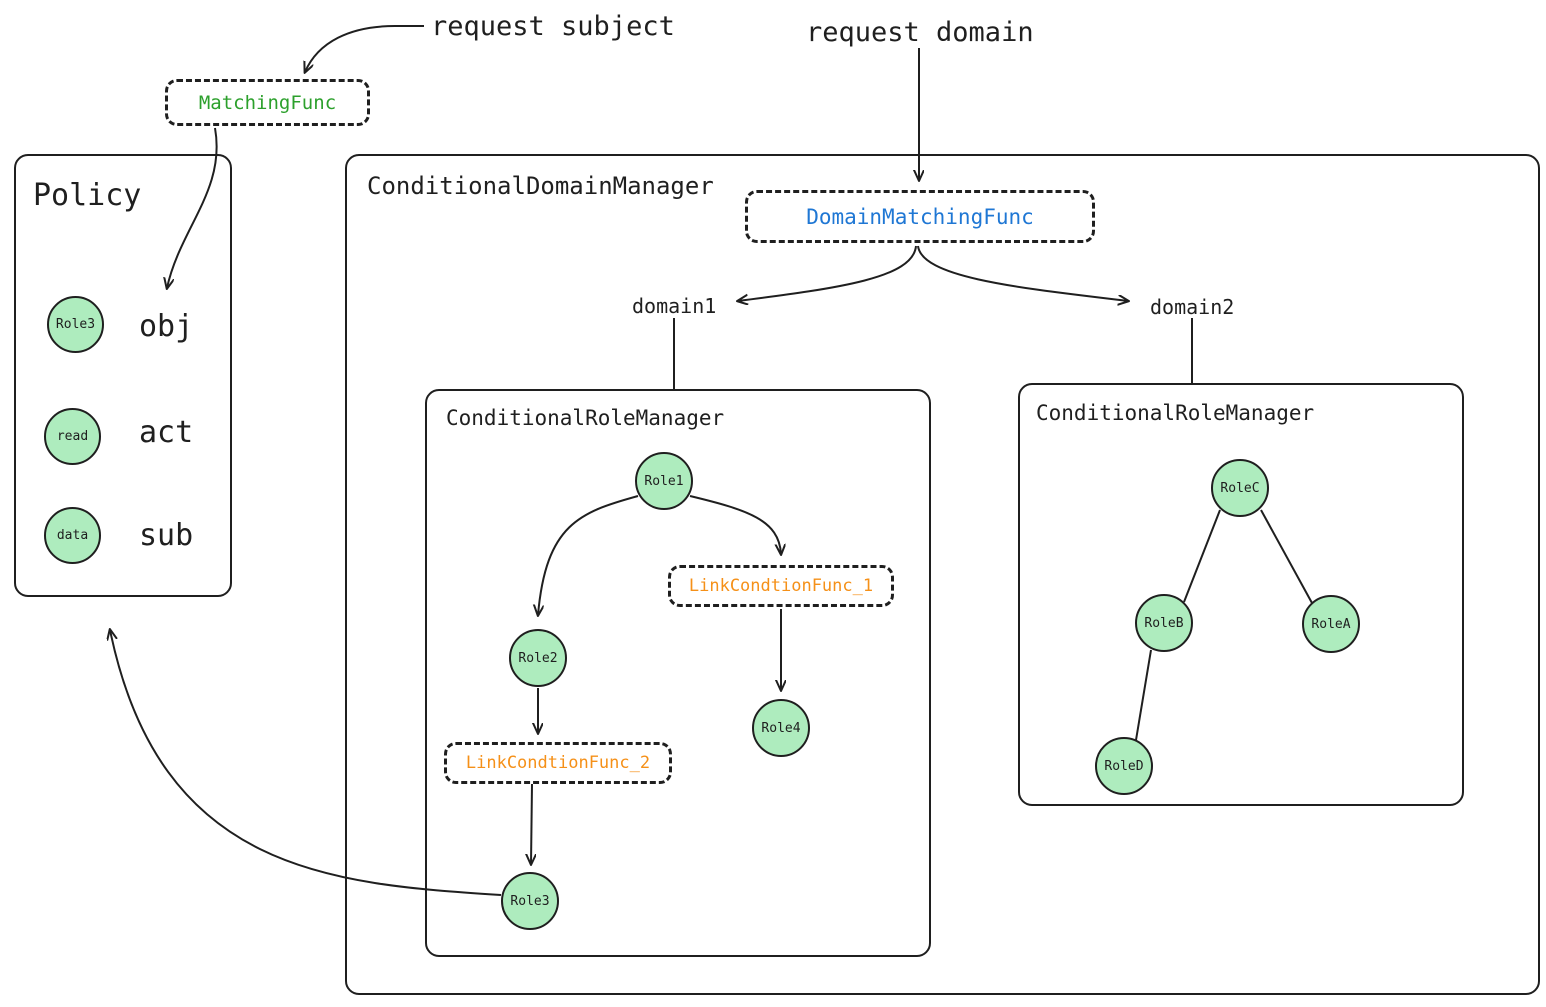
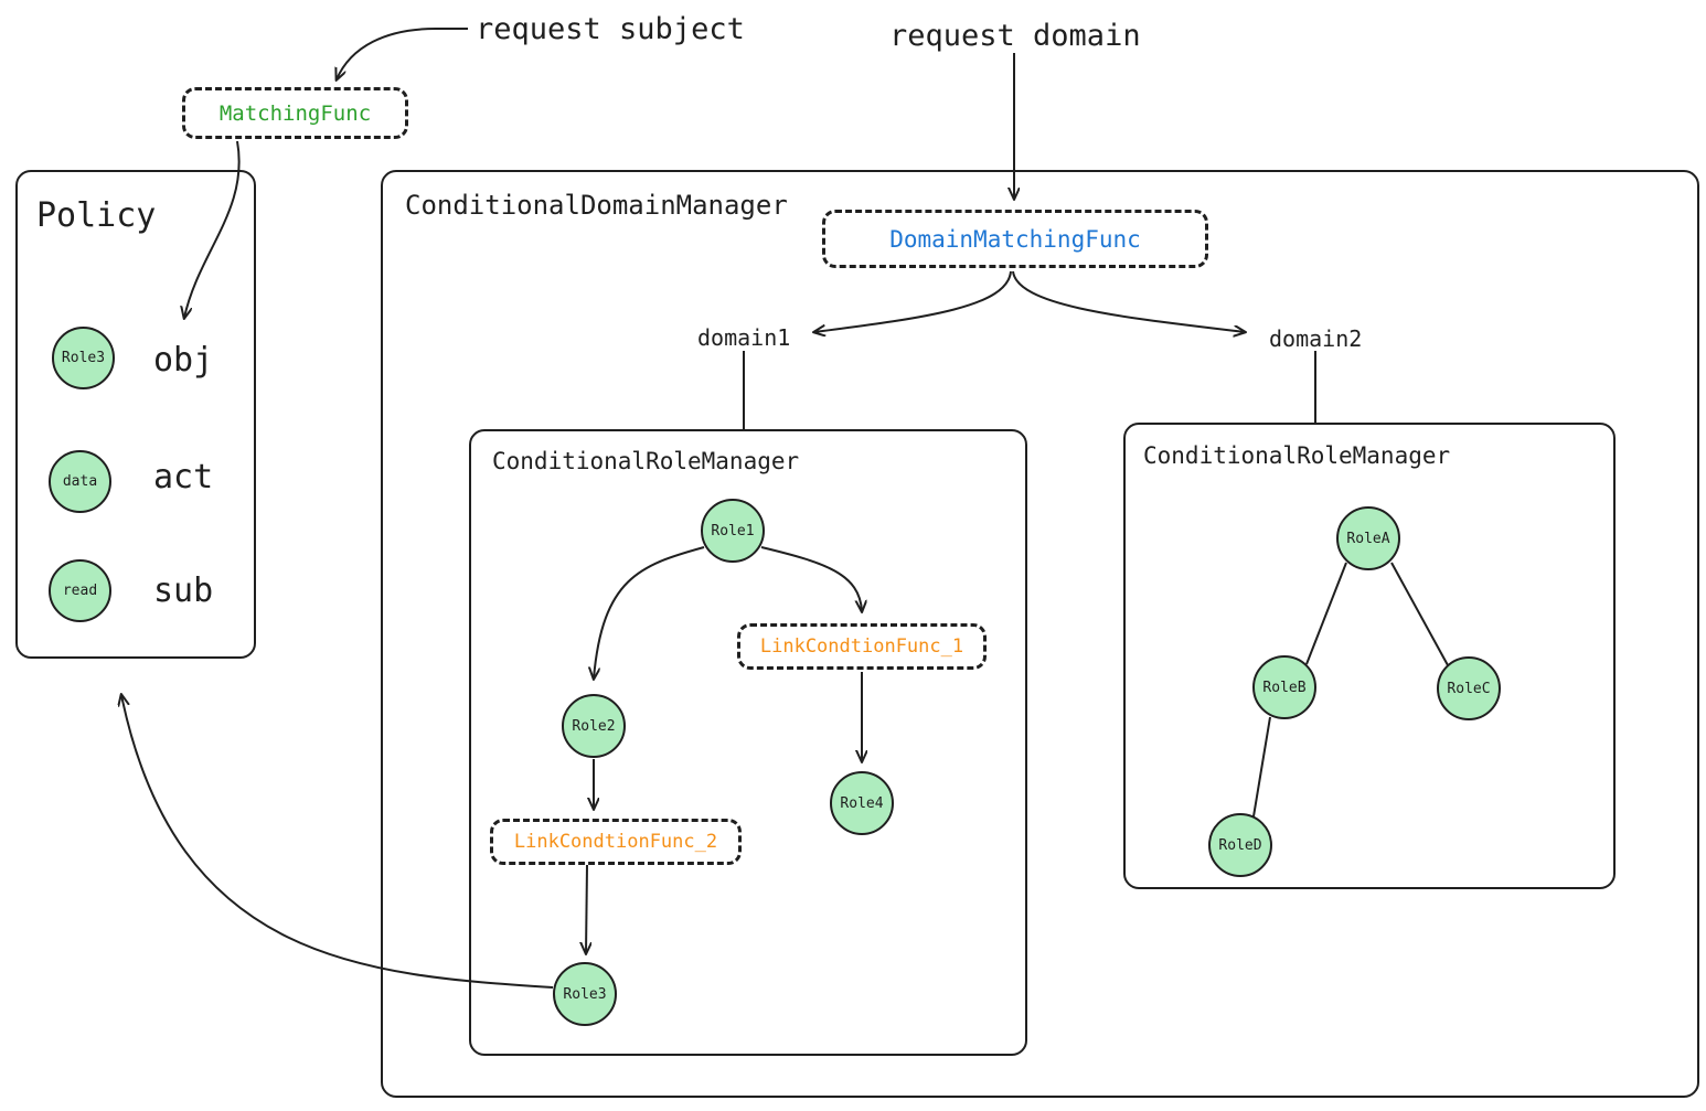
  request subject
  request domain
  domain1
  domain2
  MatchingFunc
  Policy
  Role3
  obj
- read
+ data
  act
- data
+ read
  sub
  ConditionalDomainManager
  DomainMatchingFunc
  ConditionalRoleManager
  Role1
  LinkCondtionFunc_1
  Role2
  Role4
  LinkCondtionFunc_2
  Role3
  ConditionalRoleManager
- RoleC
+ RoleA
  RoleB
- RoleA
+ RoleC
  RoleD
